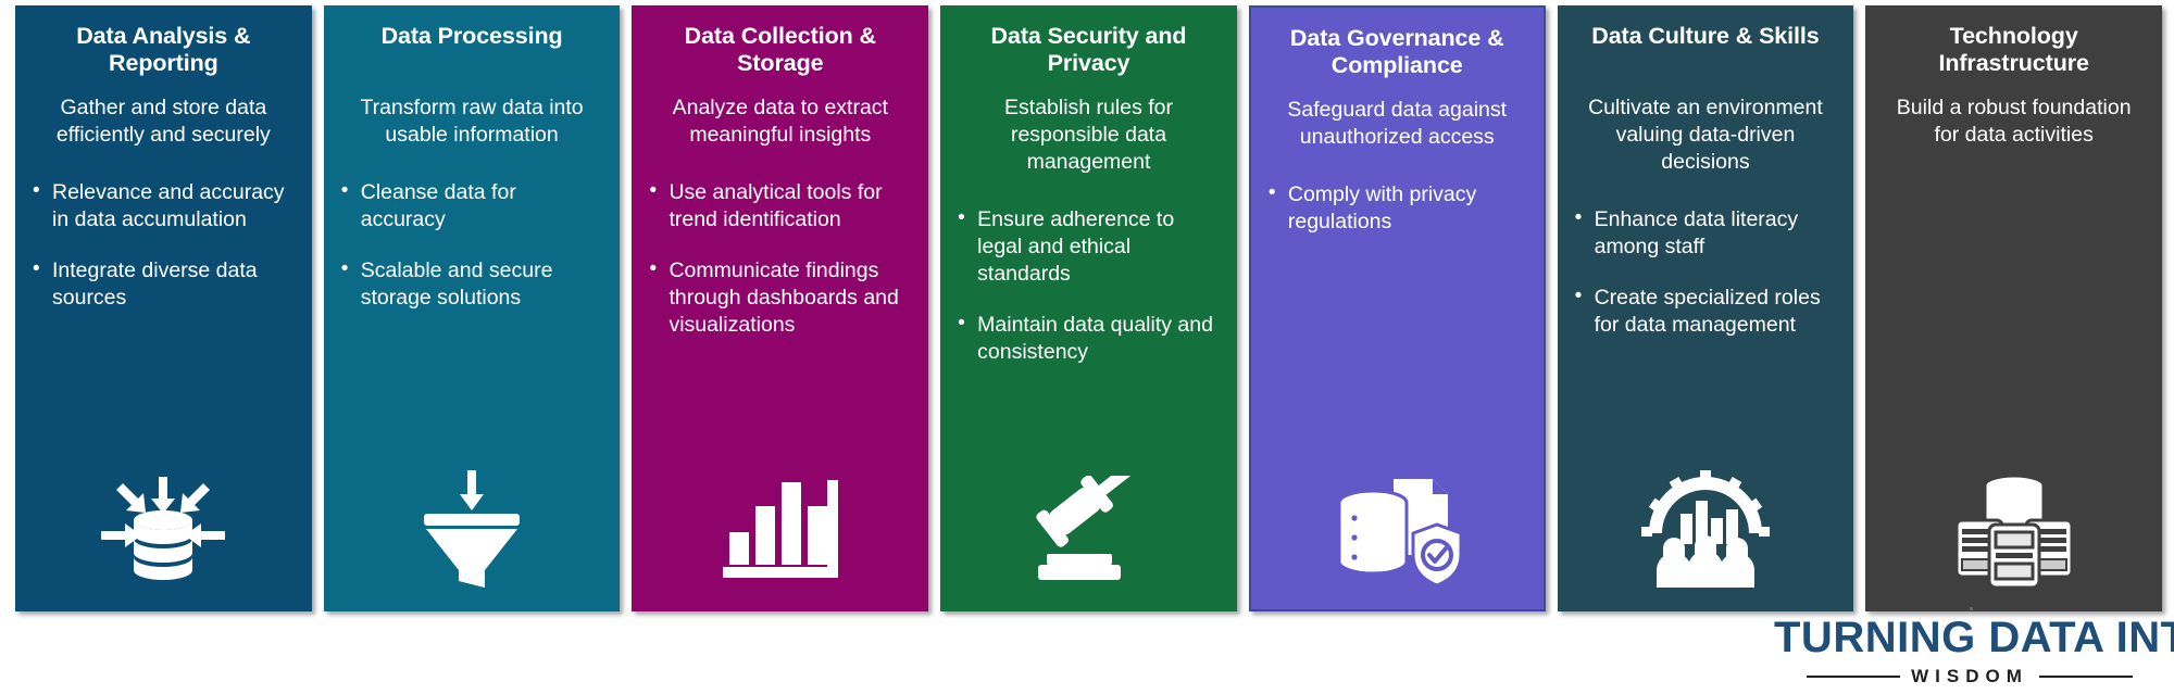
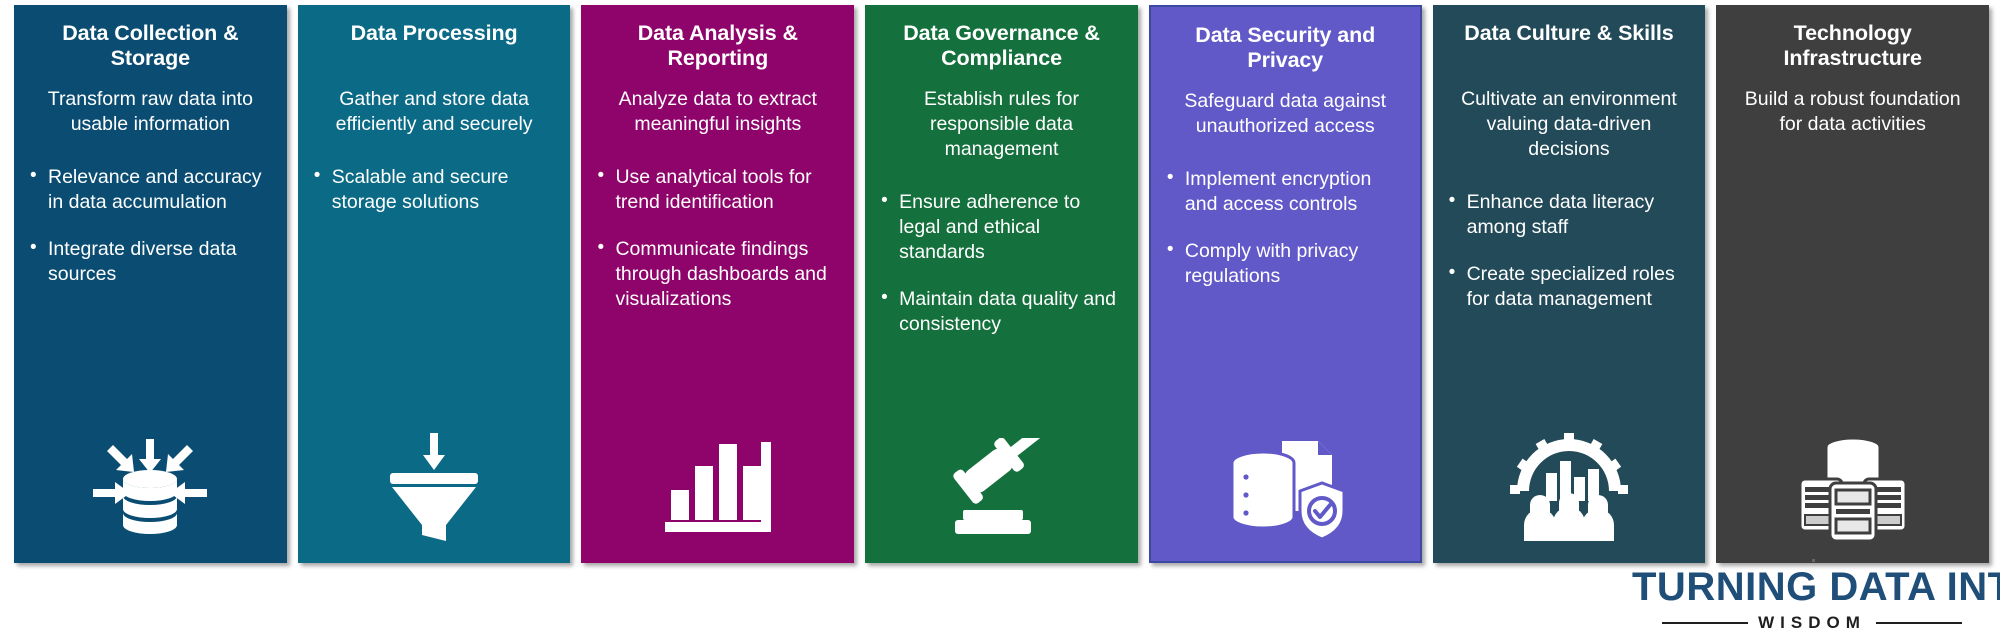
- Data Analysis & Reporting
+ Data Collection & Storage
- Gather and store data efficiently and securely
+ Transform raw data into usable information
  Relevance and accuracy in data accumulation
  Integrate diverse data sources
  Data Processing
- Transform raw data into usable information
+ Gather and store data efficiently and securely
- Cleanse data for accuracy
  Scalable and secure storage solutions
- Data Collection & Storage
+ Data Analysis & Reporting
  Analyze data to extract meaningful insights
  Use analytical tools for trend identification
  Communicate findings through dashboards and visualizations
- Data Security and Privacy
+ Data Governance & Compliance
  Establish rules for responsible data management
  Ensure adherence to legal and ethical standards
  Maintain data quality and consistency
- Data Governance & Compliance
+ Data Security and Privacy
  Safeguard data against unauthorized access
+ Implement encryption and access controls
  Comply with privacy regulations
  Data Culture & Skills
  Cultivate an environment valuing data-driven decisions
  Enhance data literacy among staff
  Create specialized roles for data management
  Technology Infrastructure
  Build a robust foundation for data activities
  TURNING DATA IN
  WISDOM
